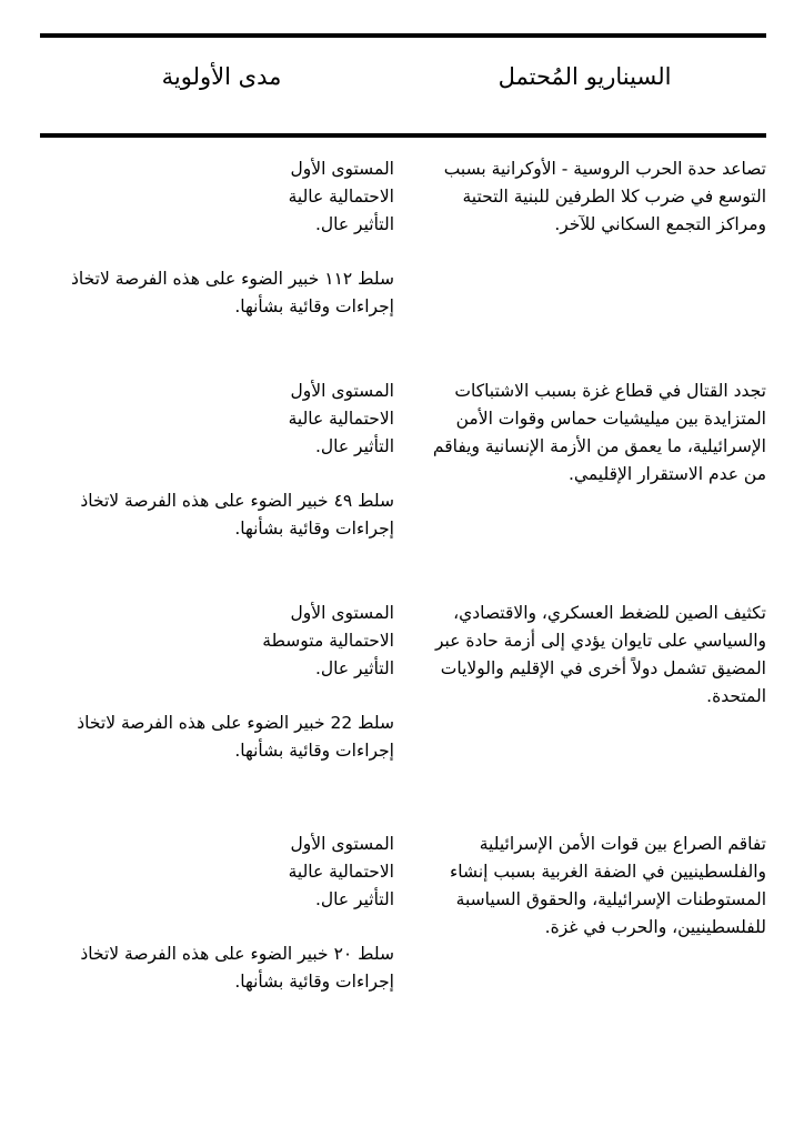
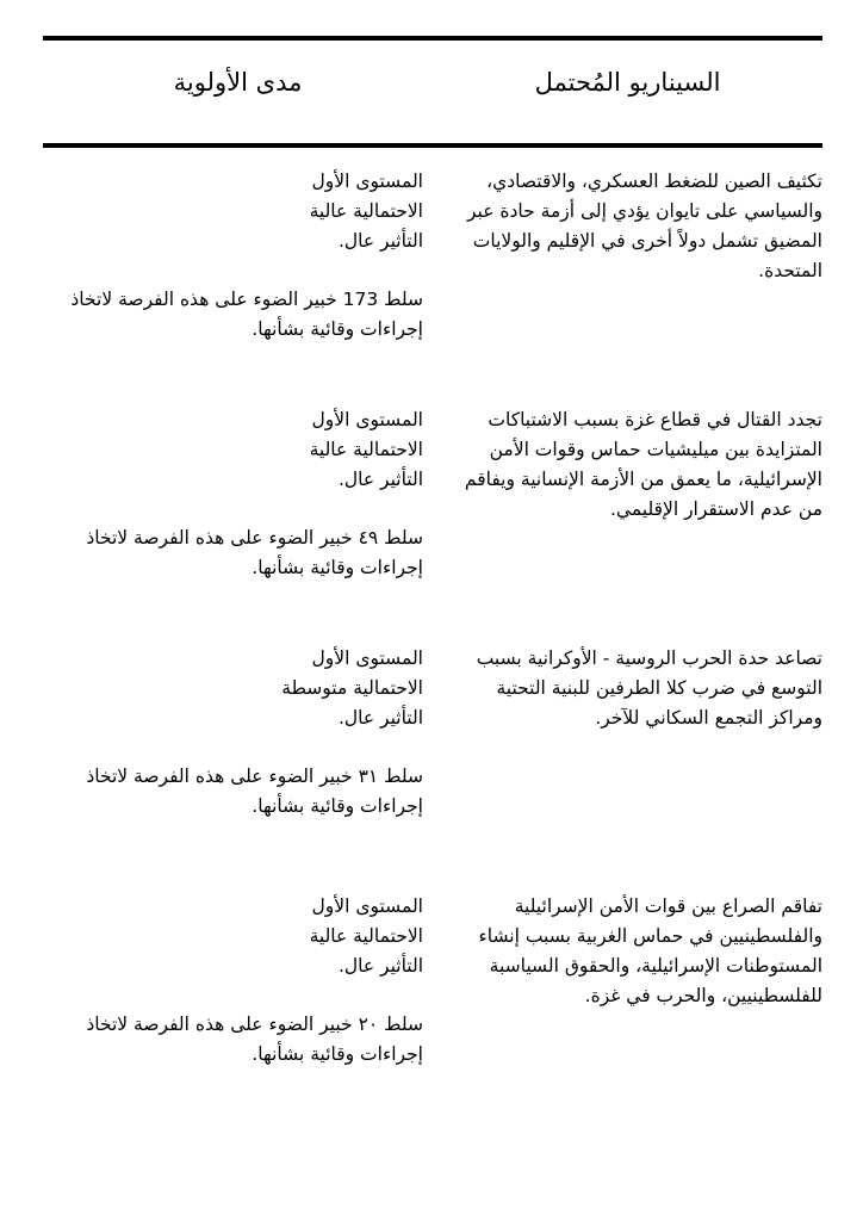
  السيناريو المُحتمل
  مدى الأولوية
- تصاعد حدة الحرب الروسية - الأوكرانية بسبب التوسع في ضرب كلا الطرفين للبنية التحتية ومراكز التجمع السكاني للآخر.
+ تكثيف الصين للضغط العسكري، والاقتصادي، والسياسي على تايوان يؤدي إلى أزمة حادة عبر المضيق تشمل دولاً أخرى في الإقليم والولايات المتحدة.
  المستوى الأول
  الاحتمالية عالية
  التأثير عال.
- سلط ١١٢ خبير الضوء على هذه الفرصة لاتخاذ إجراءات وقائية بشأنها.
+ سلط 173 خبير الضوء على هذه الفرصة لاتخاذ إجراءات وقائية بشأنها.
  تجدد القتال في قطاع غزة بسبب الاشتباكات المتزايدة بين ميليشيات حماس وقوات الأمن الإسرائيلية، ما يعمق من الأزمة الإنسانية ويفاقم من عدم الاستقرار الإقليمي.
  المستوى الأول
  الاحتمالية عالية
  التأثير عال.
  سلط ٤٩ خبير الضوء على هذه الفرصة لاتخاذ إجراءات وقائية بشأنها.
- تكثيف الصين للضغط العسكري، والاقتصادي، والسياسي على تايوان يؤدي إلى أزمة حادة عبر المضيق تشمل دولاً أخرى في الإقليم والولايات المتحدة.
+ تصاعد حدة الحرب الروسية - الأوكرانية بسبب التوسع في ضرب كلا الطرفين للبنية التحتية ومراكز التجمع السكاني للآخر.
  المستوى الأول
  الاحتمالية متوسطة
  التأثير عال.
- سلط 22 خبير الضوء على هذه الفرصة لاتخاذ إجراءات وقائية بشأنها.
+ سلط ٣١ خبير الضوء على هذه الفرصة لاتخاذ إجراءات وقائية بشأنها.
- تفاقم الصراع بين قوات الأمن الإسرائيلية والفلسطينيين في الضفة الغربية بسبب إنشاء المستوطنات الإسرائيلية، والحقوق السياسبة للفلسطينيين، والحرب في غزة.
+ تفاقم الصراع بين قوات الأمن الإسرائيلية والفلسطينيين في حماس الغربية بسبب إنشاء المستوطنات الإسرائيلية، والحقوق السياسبة للفلسطينيين، والحرب في غزة.
  المستوى الأول
  الاحتمالية عالية
  التأثير عال.
  سلط ٢٠ خبير الضوء على هذه الفرصة لاتخاذ إجراءات وقائية بشأنها.
